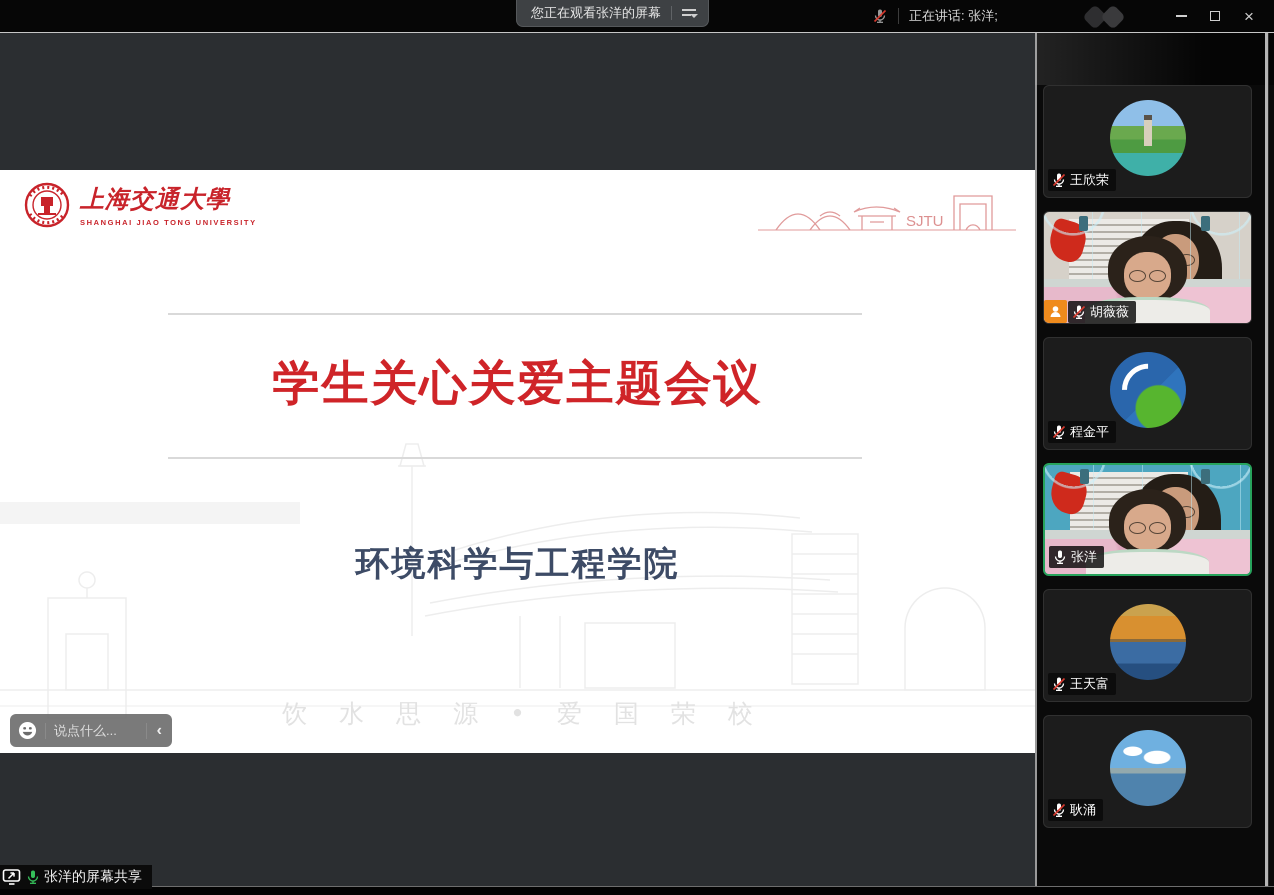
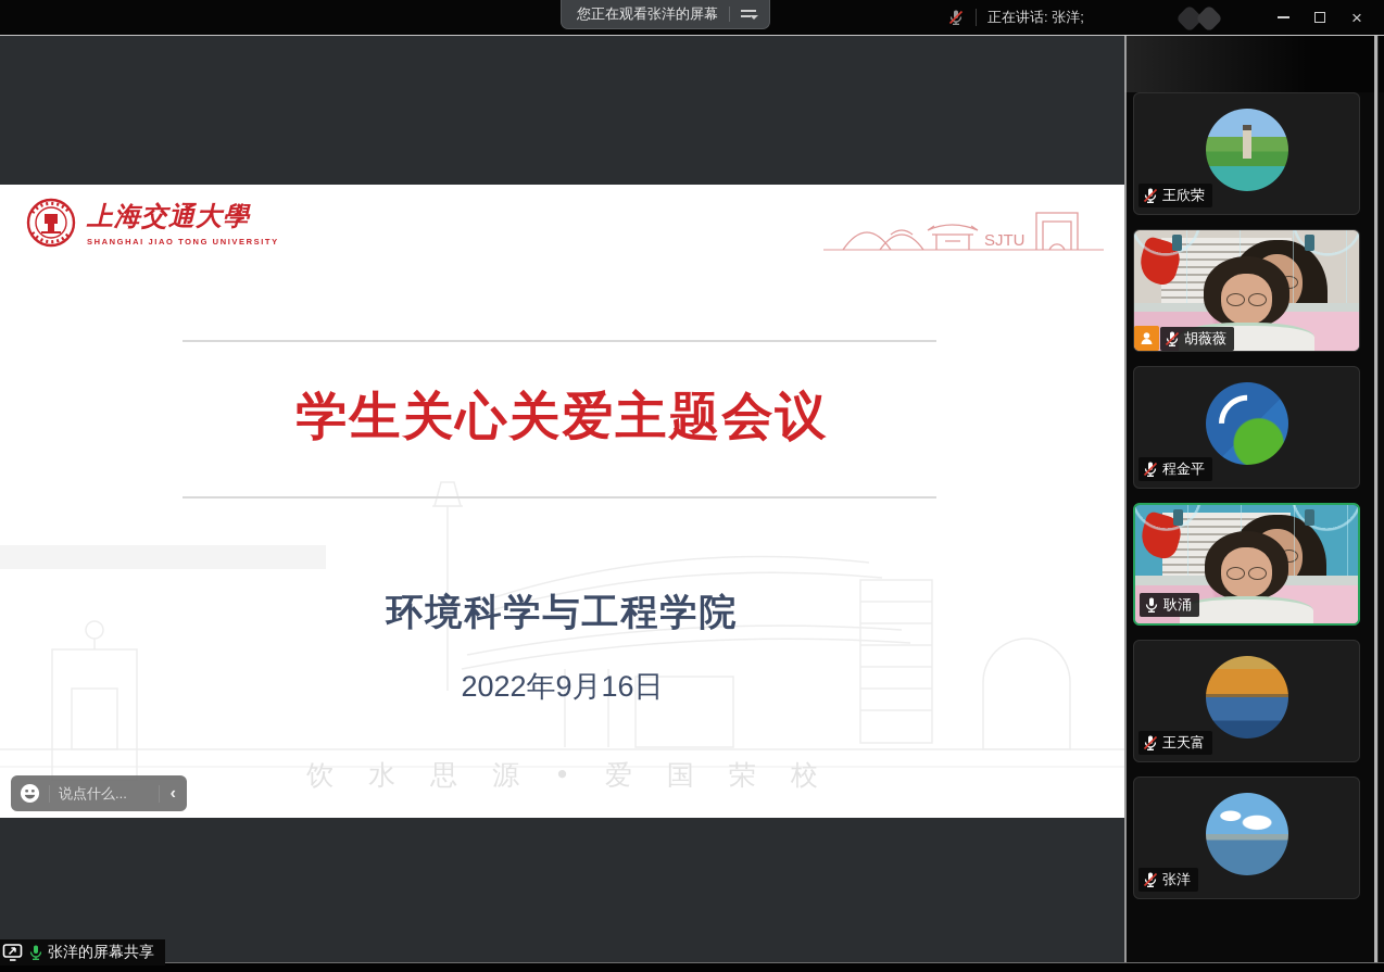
  您正在观看张洋的屏幕
  正在讲话: 张洋;
  ×
  上海交通大學
  SHANGHAI JIAO TONG UNIVERSITY
  SJTU
  学生关心关爱主题会议
  环境科学与工程学院
+ 2022年9月16日
  饮水思源•爱国荣校
  说点什么...
  ‹
  张洋的屏幕共享
  王欣荣
  胡薇薇
  程金平
- 张洋
+ 耿涌
  王天富
- 耿涌
+ 张洋
